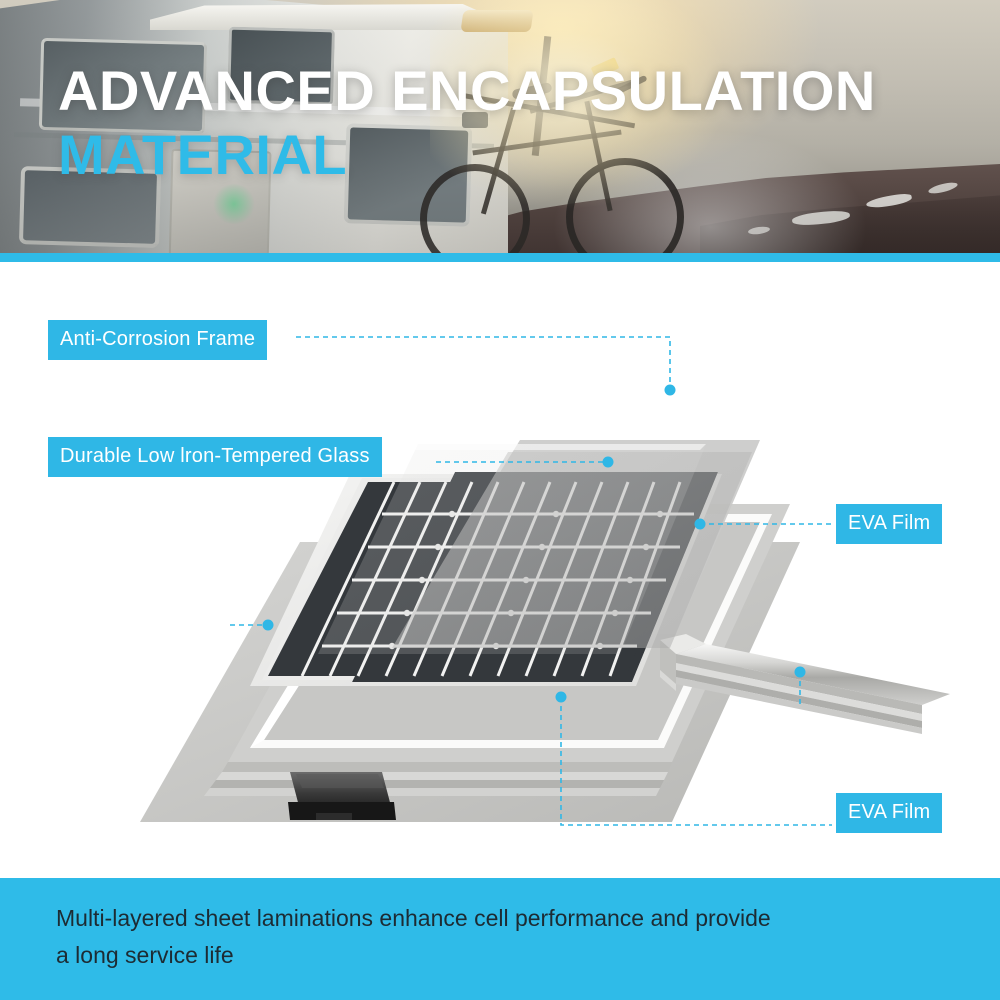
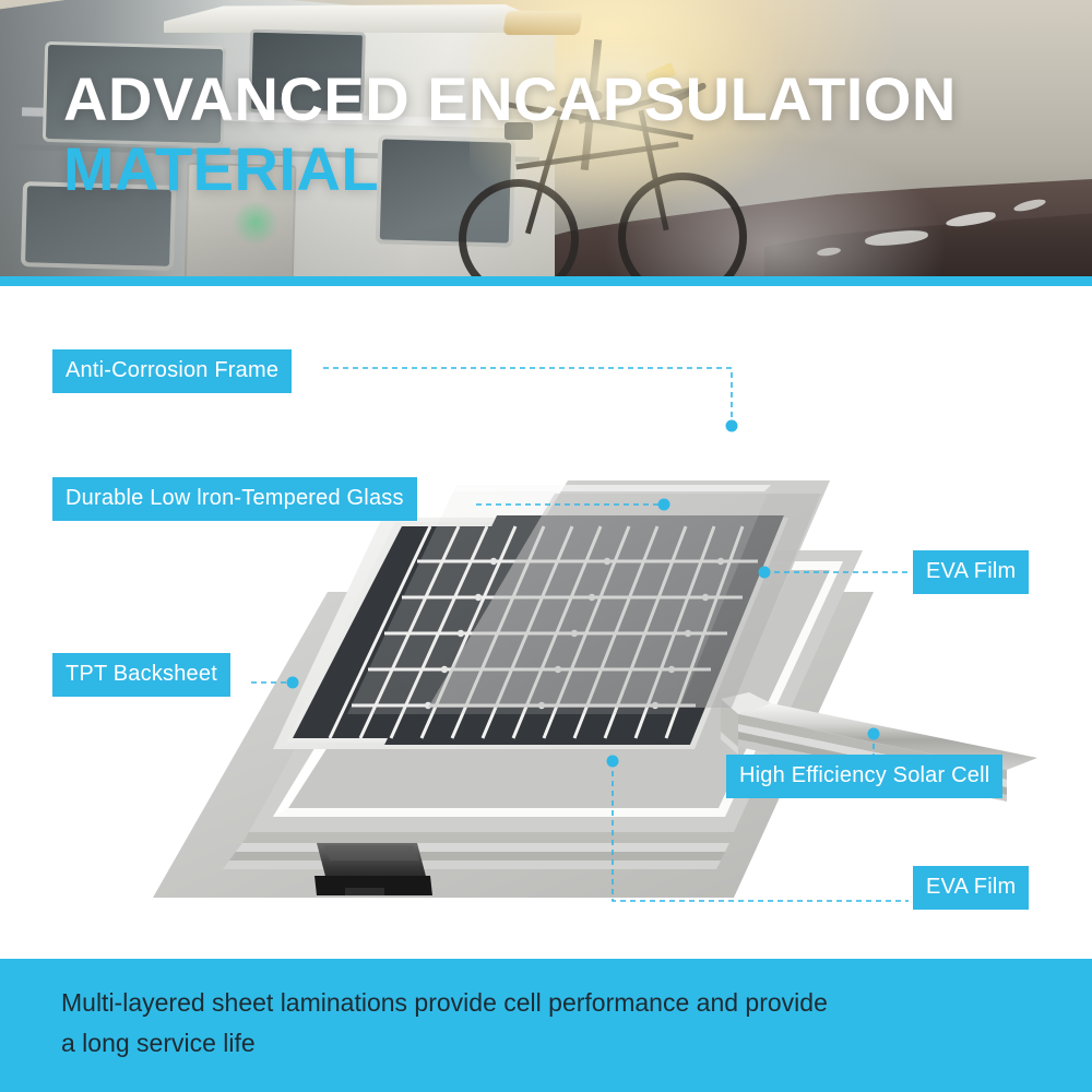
  ADVANCED ENCAPSULATION
  MATERIAL
  Anti-Corrosion Frame
  Durable Low lron-Tempered Glass
  EVA Film
+ TPT Backsheet
+ High Efficiency Solar Cell
  EVA Film
- Multi-layered sheet laminations enhance cell performance and provide
+ Multi-layered sheet laminations provide cell performance and provide
  a long service life
